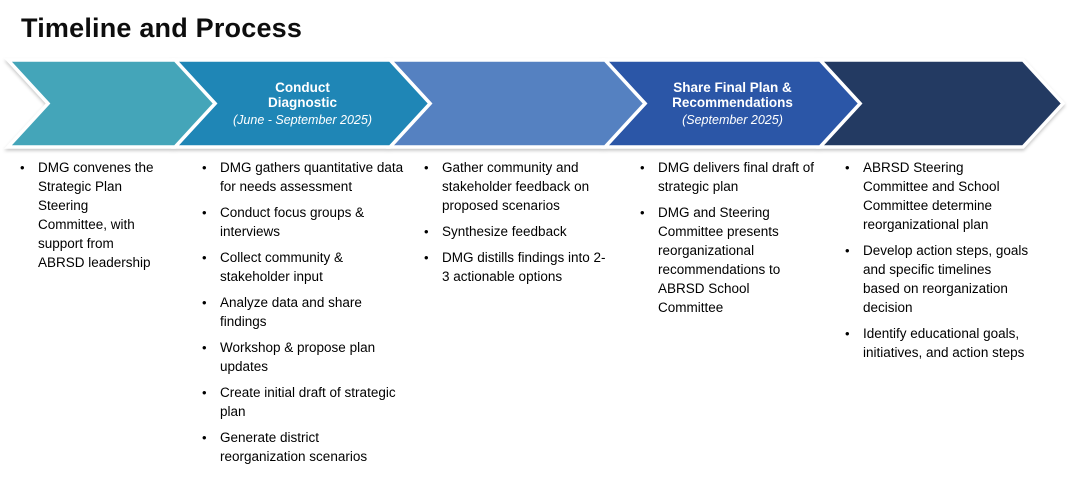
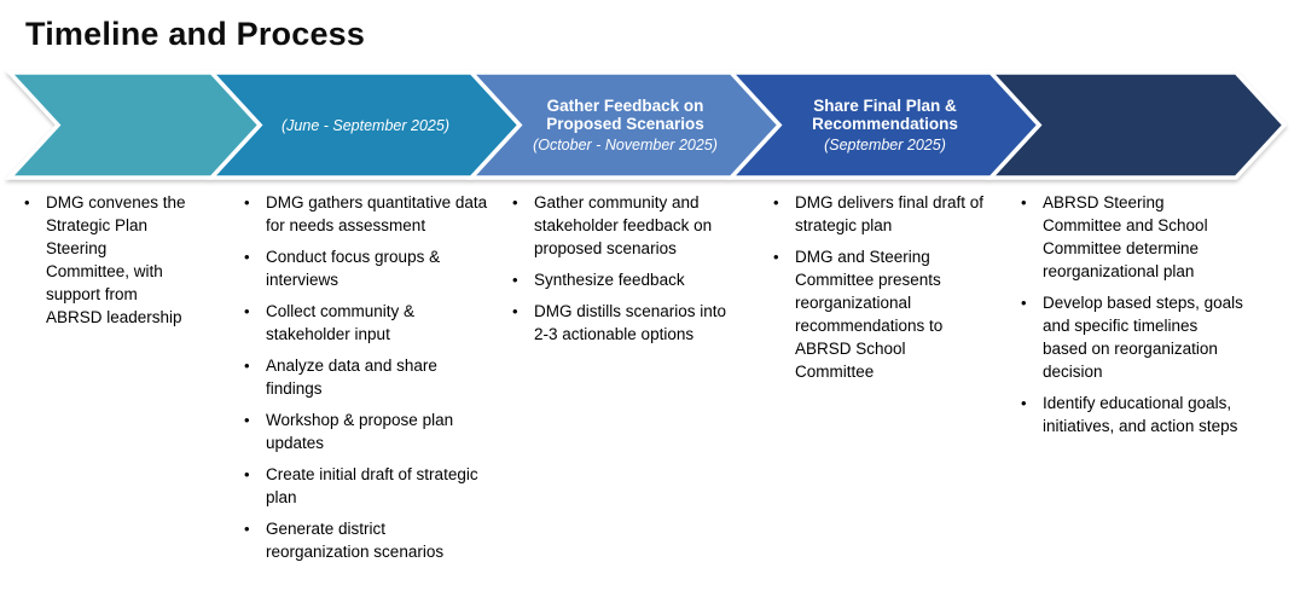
  Timeline and Process
- Conduct
- Diagnostic
  (June - September 2025)
+ Gather Feedback on
+ Proposed Scenarios
+ (October - November 2025)
  Share Final Plan &
  Recommendations
  (September 2025)
  •
  DMG convenes the Strategic Plan Steering Committee, with support from ABRSD leadership
  •
  DMG gathers quantitative data for needs assessment
  •
  Conduct focus groups & interviews
  •
  Collect community & stakeholder input
  •
  Analyze data and share findings
  •
  Workshop & propose plan updates
  •
  Create initial draft of strategic plan
  •
  Generate district reorganization scenarios
  •
  Gather community and stakeholder feedback on proposed scenarios
  •
  Synthesize feedback
  •
- DMG distills findings into 2-3 actionable options
+ DMG distills scenarios into 2-3 actionable options
  •
  DMG delivers final draft of strategic plan
  •
  DMG and Steering Committee presents reorganizational recommendations to ABRSD School Committee
  •
  ABRSD Steering Committee and School Committee determine reorganizational plan
  •
- Develop action steps, goals and specific timelines based on reorganization decision
+ Develop based steps, goals and specific timelines based on reorganization decision
  •
  Identify educational goals, initiatives, and action steps
